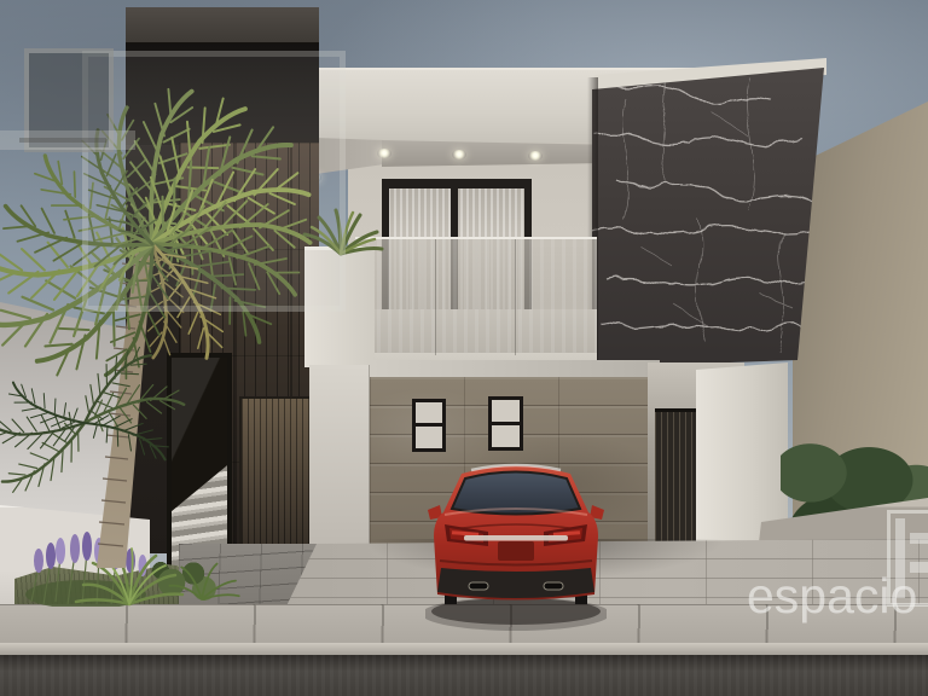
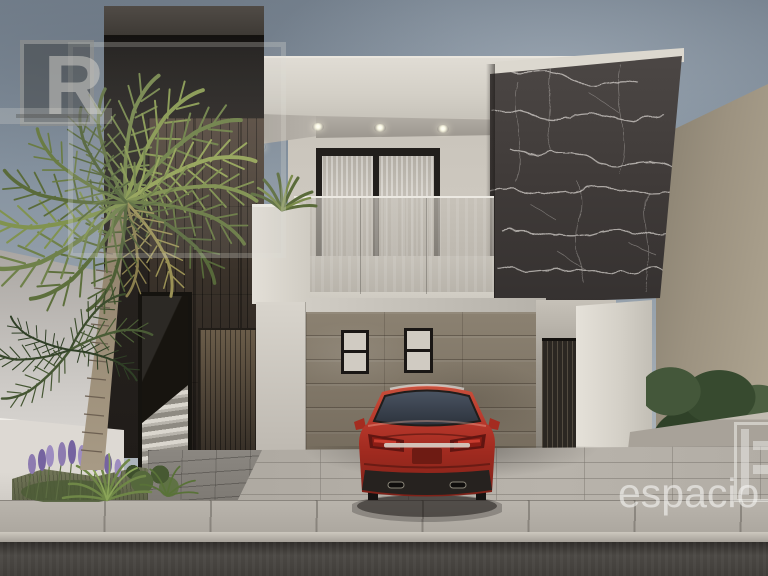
+ R
  espacio
